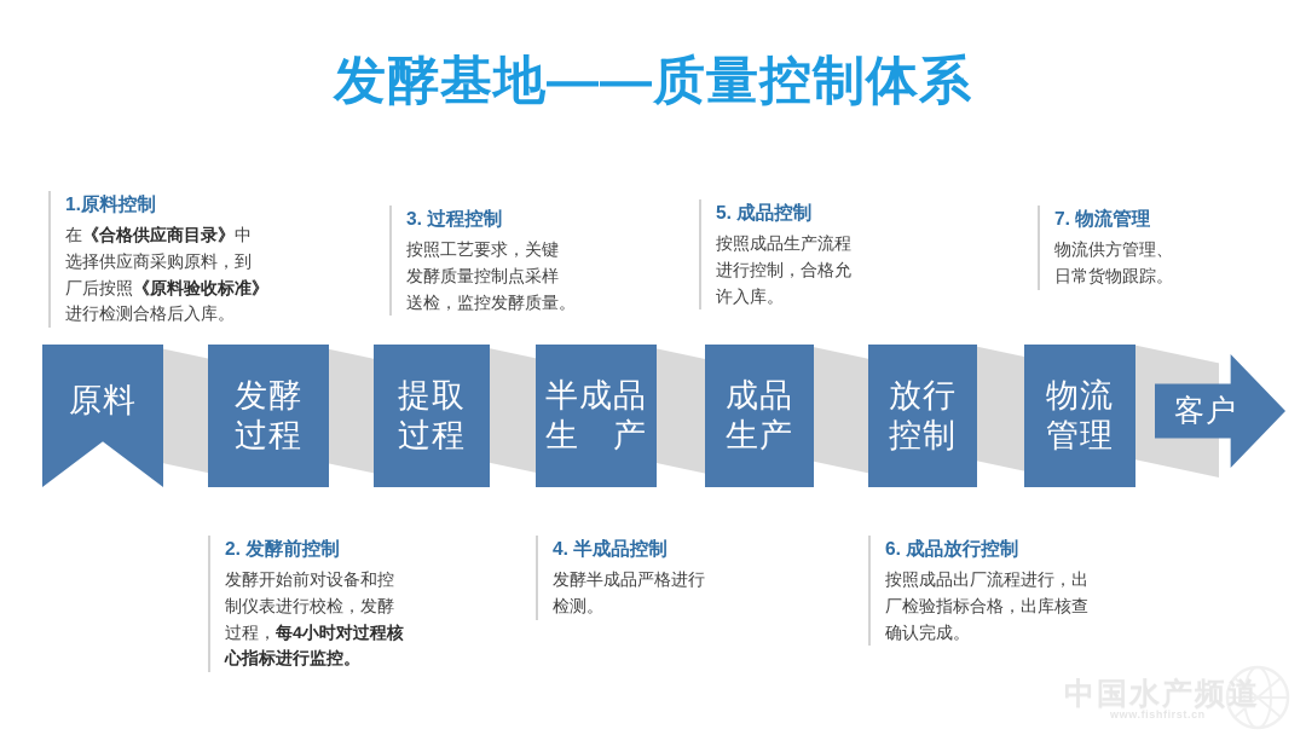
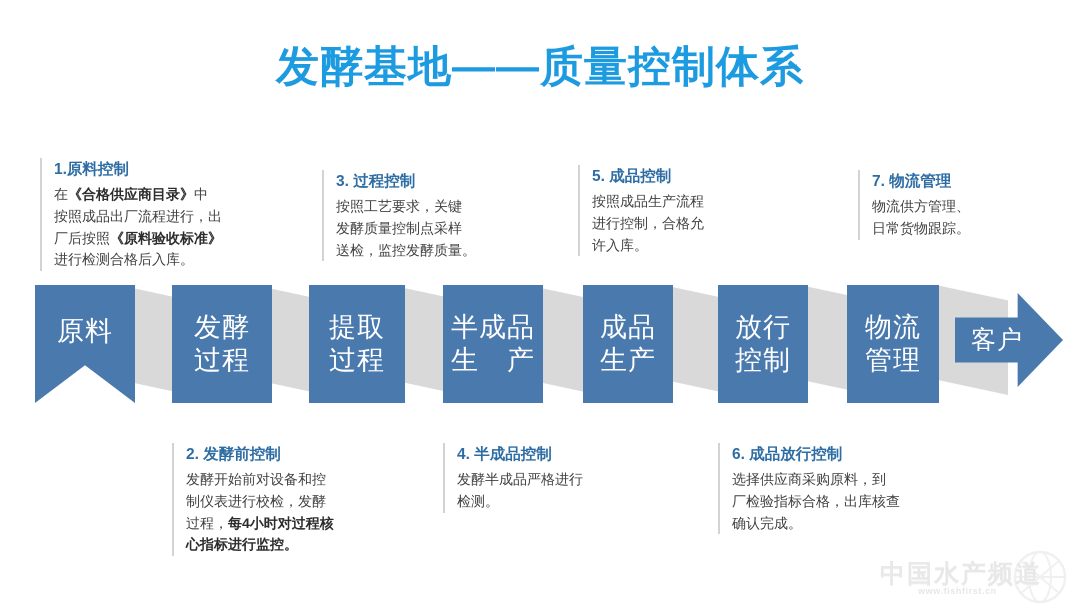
  发酵基地——质量控制体系
  1.原料控制
  在《合格供应商目录》中
- 选择供应商采购原料，到
+ 按照成品出厂流程进行，出
  厂后按照《原料验收标准》
  进行检测合格后入库。
  3. 过程控制
  按照工艺要求，关键
  发酵质量控制点采样
  送检，监控发酵质量。
  5. 成品控制
  按照成品生产流程
  进行控制，合格允
  许入库。
  7. 物流管理
  物流供方管理、
  日常货物跟踪。
  2. 发酵前控制
  发酵开始前对设备和控
  制仪表进行校检，发酵
  过程，每4小时对过程核
  心指标进行监控。
  4. 半成品控制
  发酵半成品严格进行
  检测。
  6. 成品放行控制
- 按照成品出厂流程进行，出
+ 选择供应商采购原料，到
  厂检验指标合格，出库核查
  确认完成。
  原料
  发酵
  过程
  提取
  过程
  半成品
  生 产
  成品
  生产
  放行
  控制
  物流
  管理
  客户
  中国水产频道
  www.fishfirst.cn
